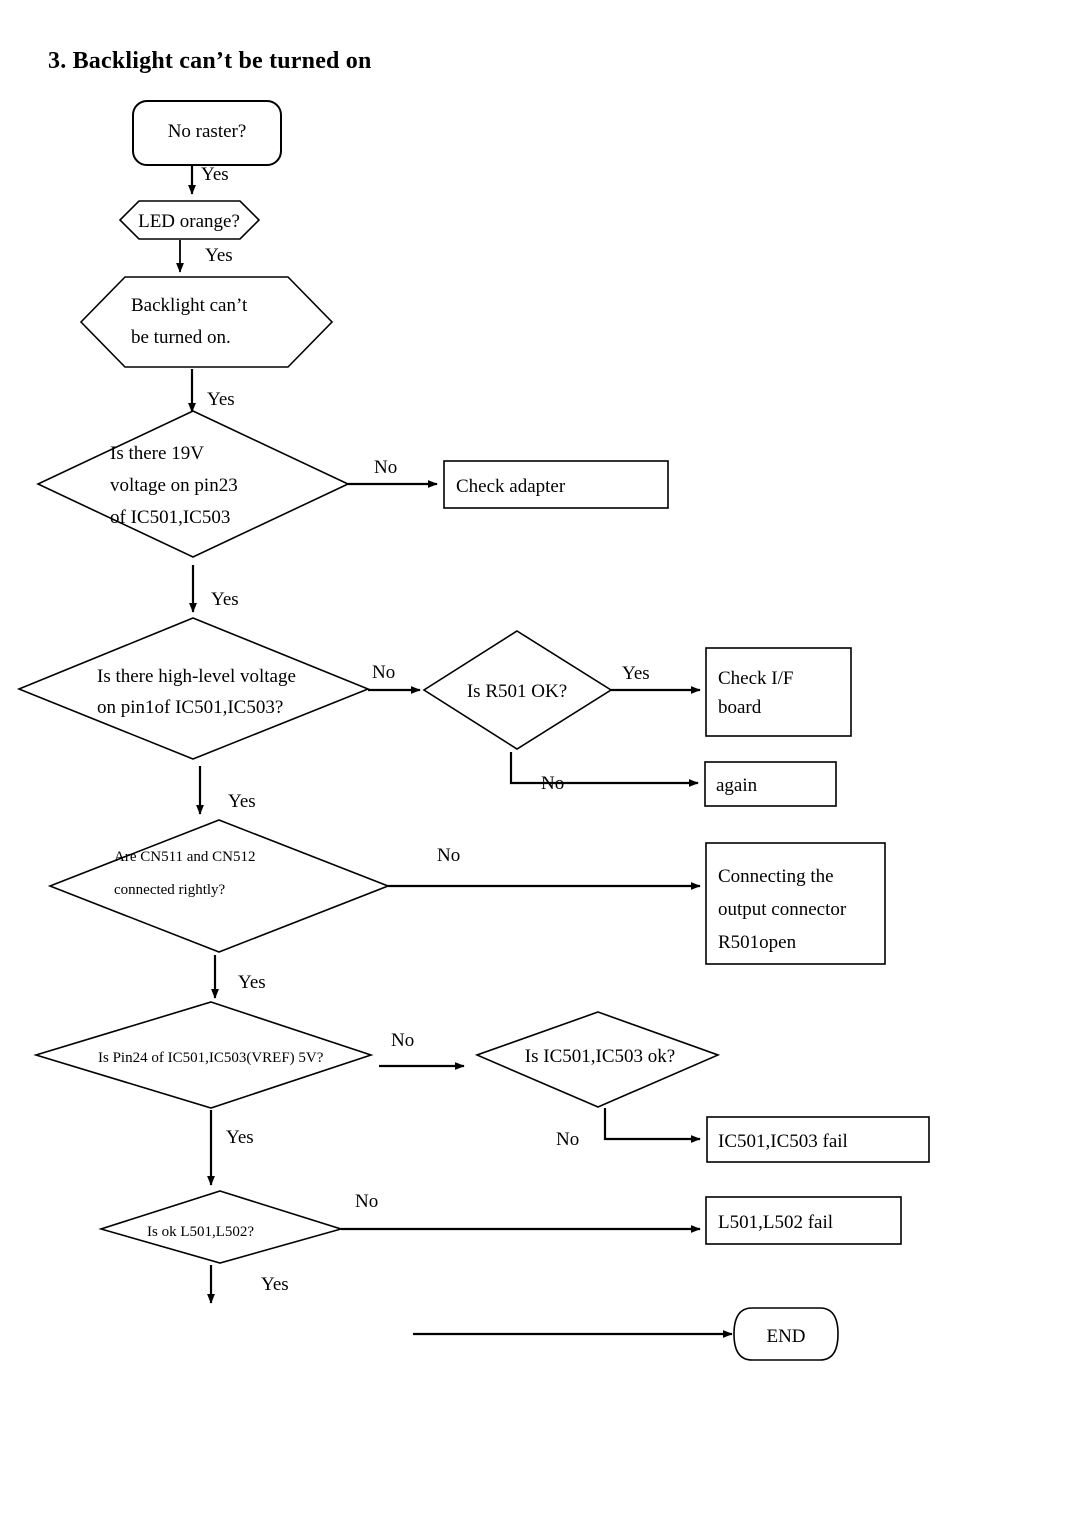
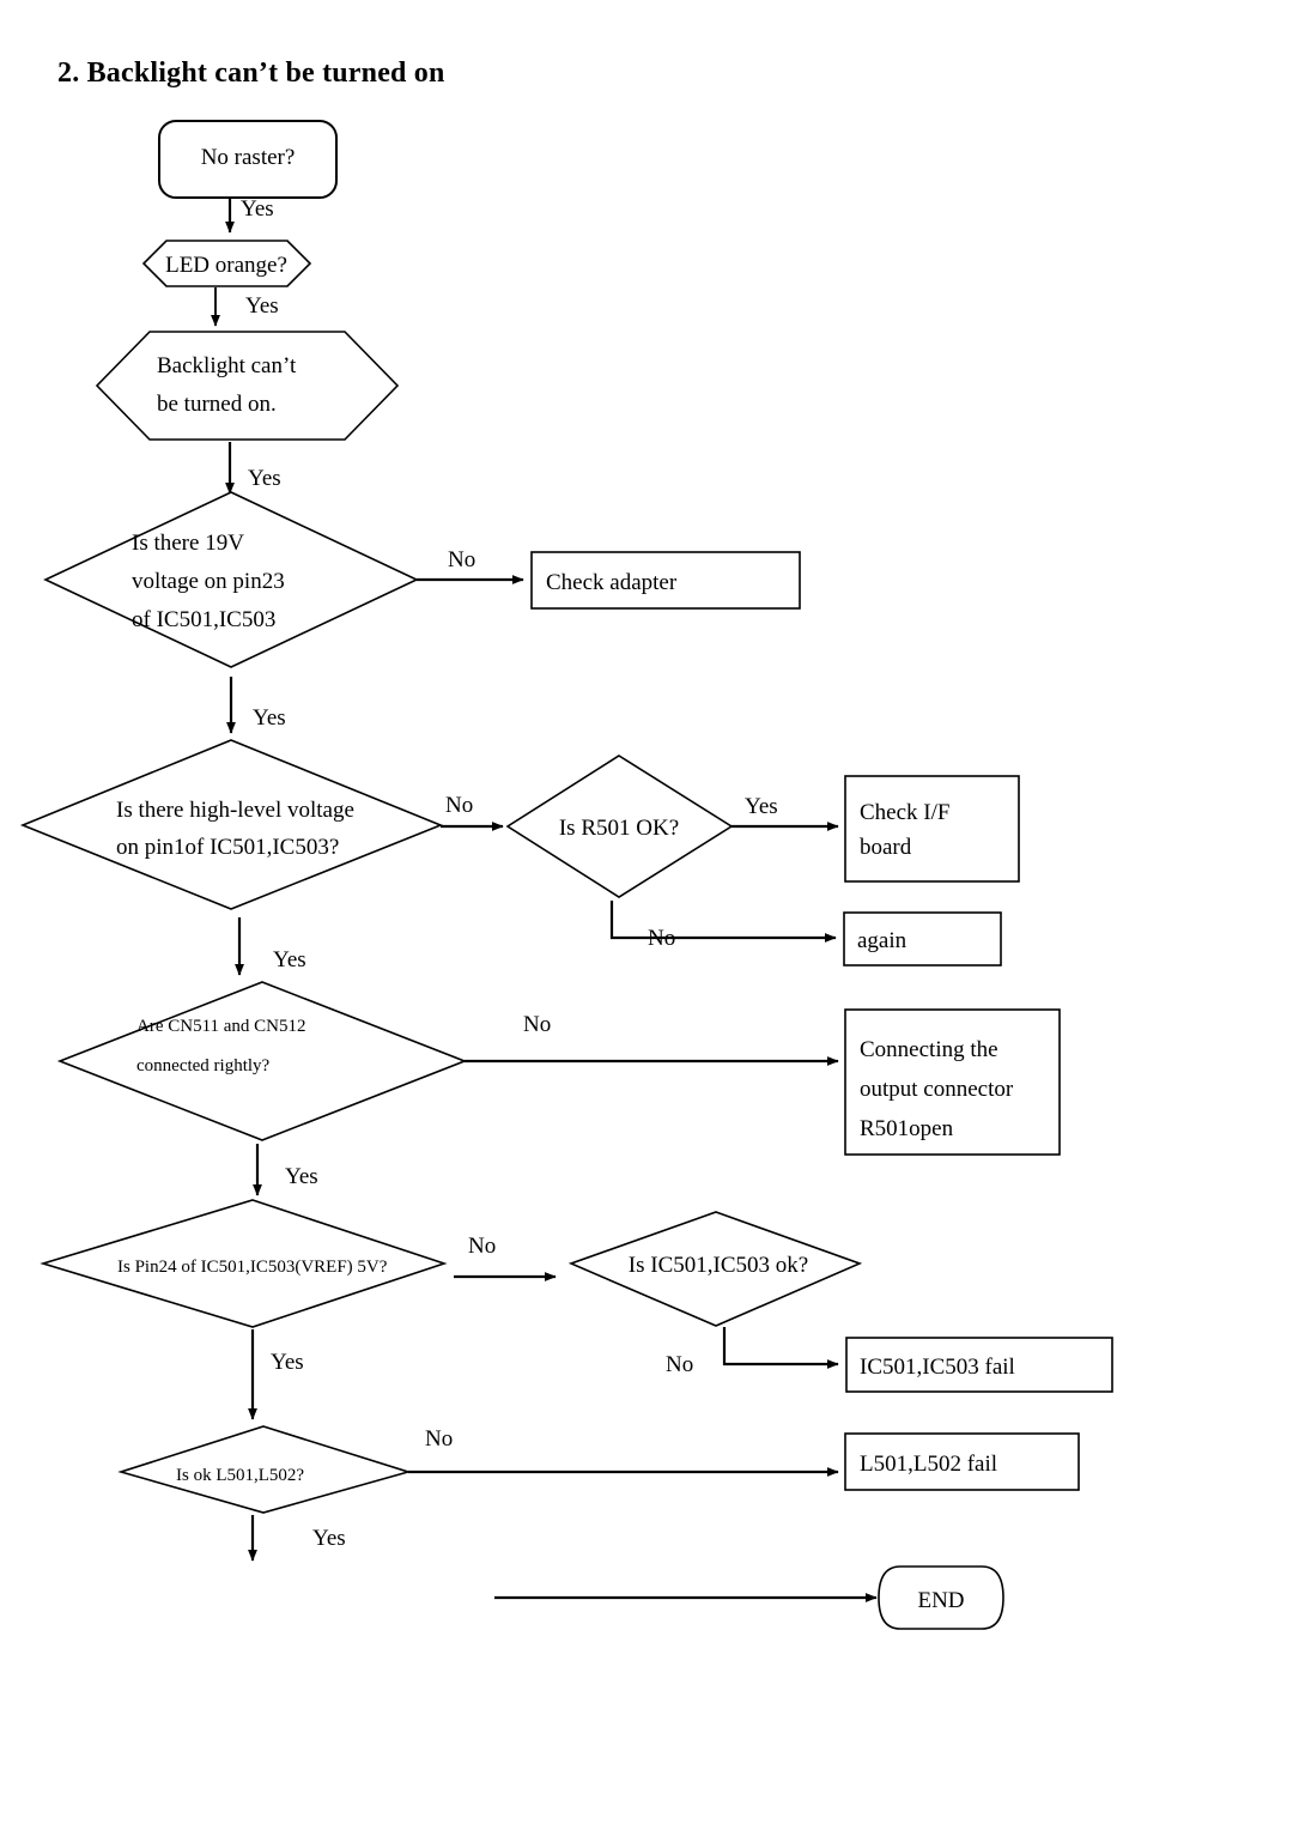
- 3. Backlight can’t be turned on
+ 2. Backlight can’t be turned on
  No raster?
  Yes
  LED orange?
  Yes
  Backlight can’t
  be turned on.
  Yes
  Is there 19V
  voltage on pin23
  of IC501,IC503
  No
  Check adapter
  Yes
  Is there high-level voltage
  on pin1of IC501,IC503?
  No
  Is R501 OK?
  Yes
  Check I/F
  board
  No
  again
  Yes
  Are CN511 and CN512
  connected rightly?
  No
  Connecting the
  output connector
  R501open
  Yes
  Is Pin24 of IC501,IC503(VREF) 5V?
  No
  Is IC501,IC503 ok?
  No
  IC501,IC503 fail
  Yes
  Is ok L501,L502?
  No
  L501,L502 fail
  Yes
  END
